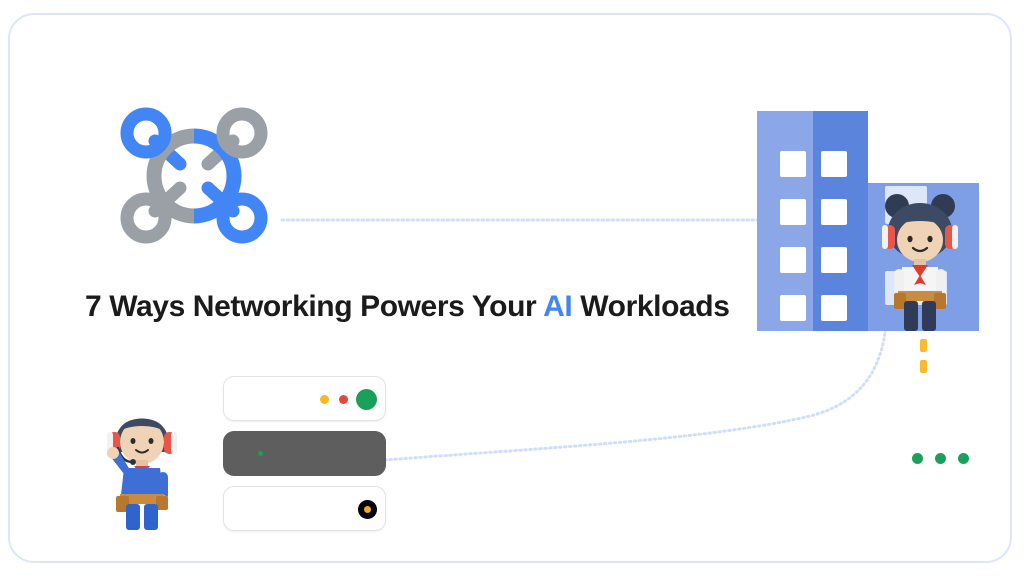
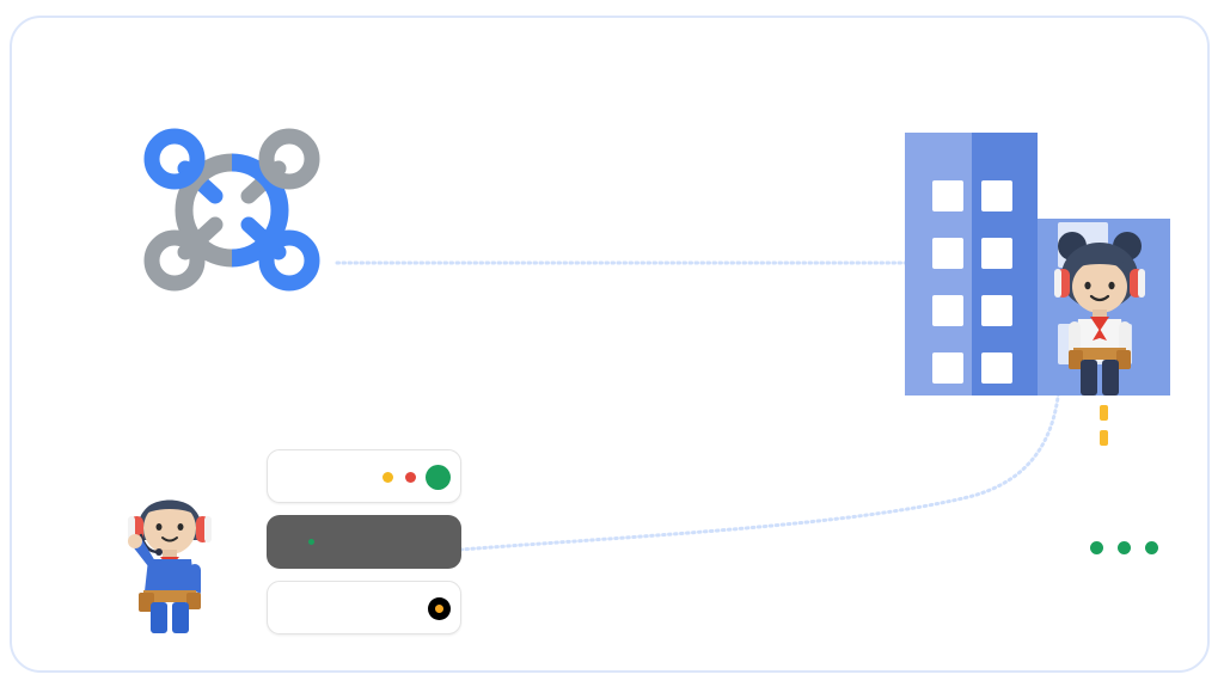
- 7 Ways Networking Powers Your AI Workloads
